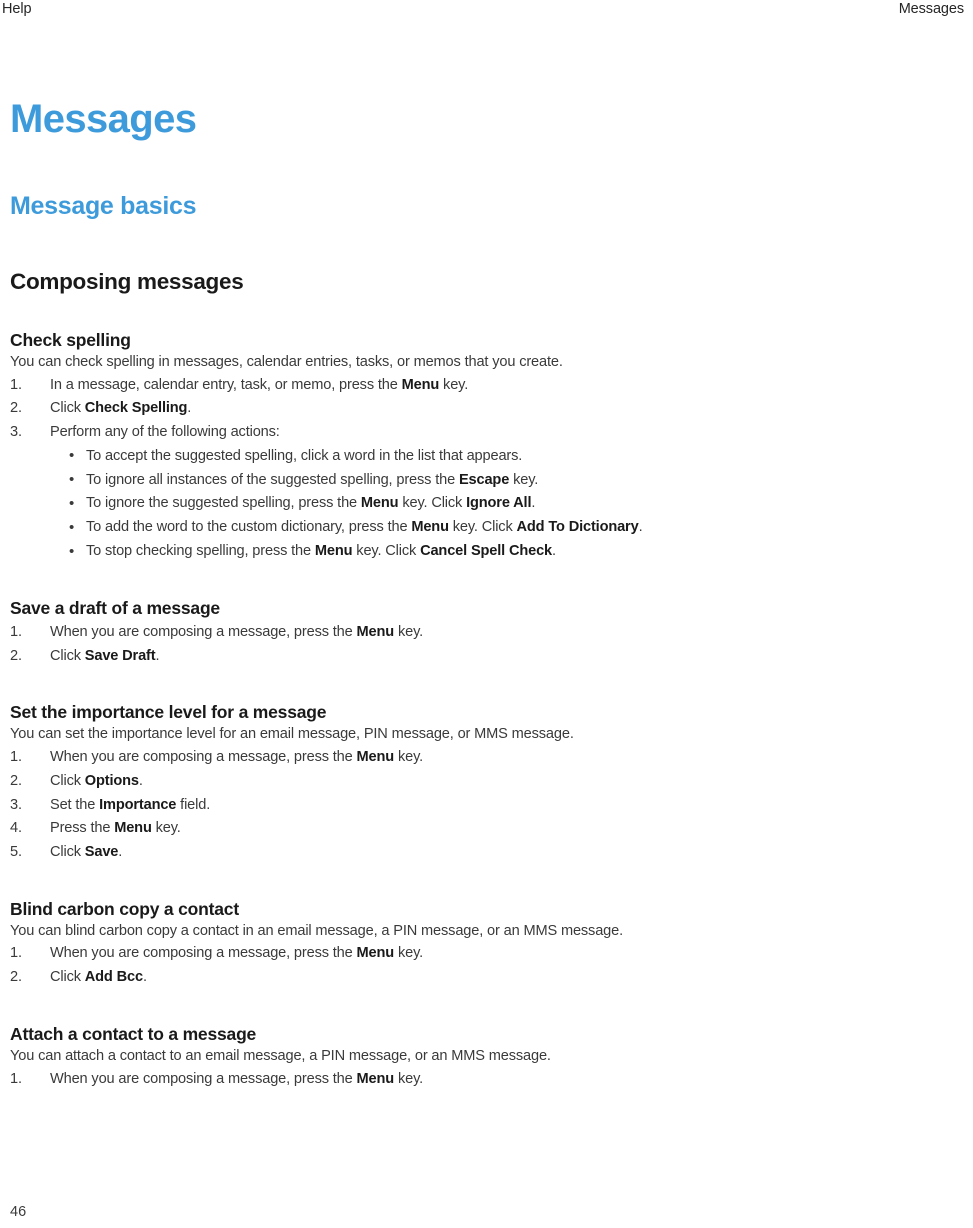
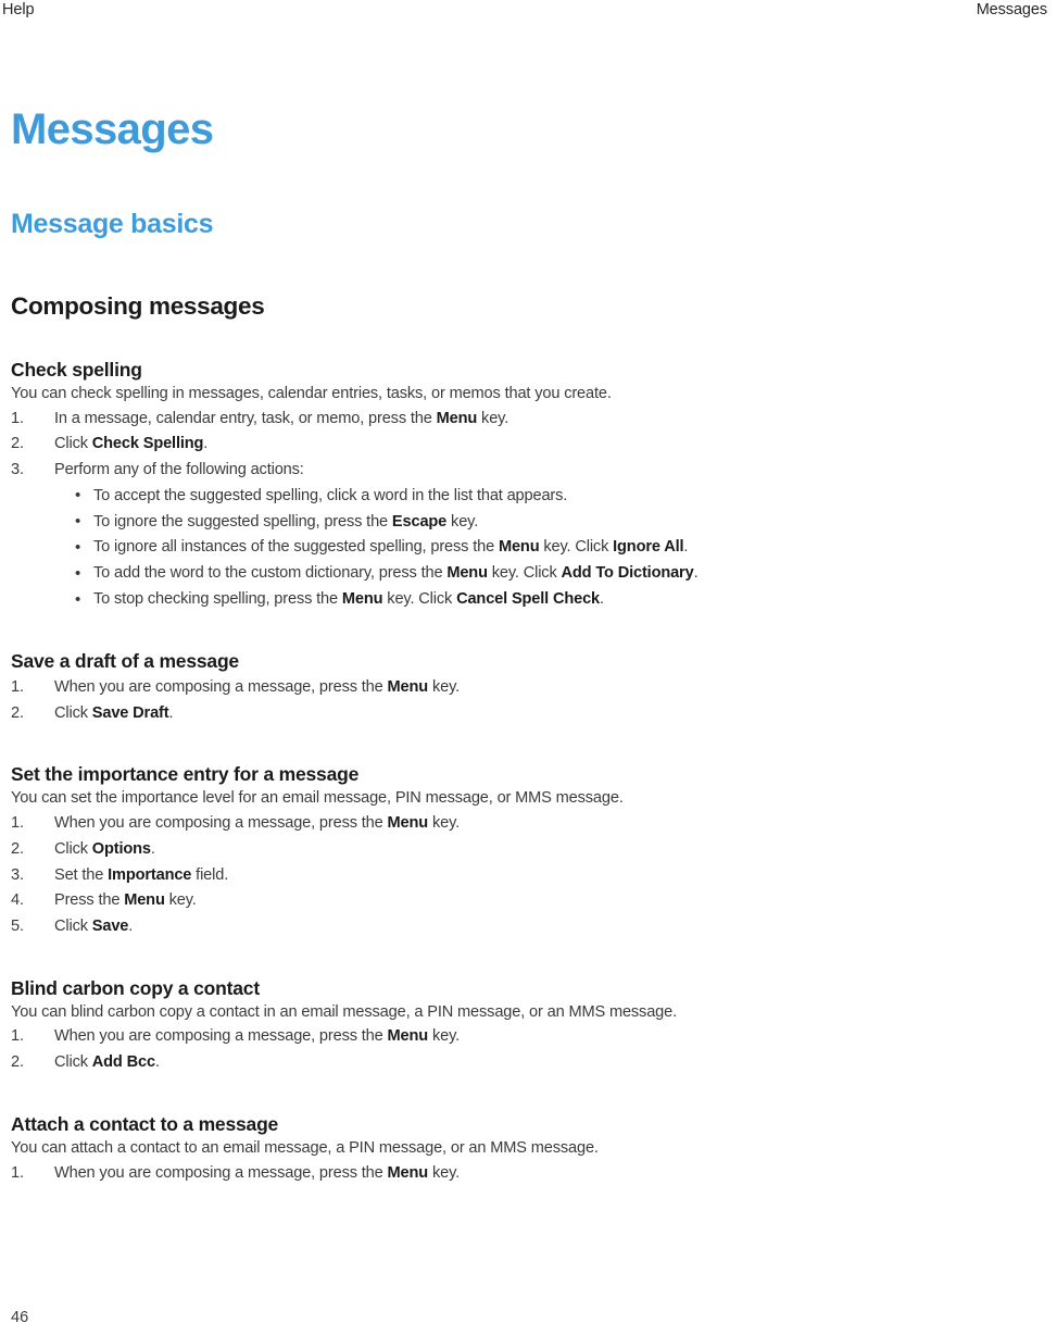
  Help
  Messages
  Messages
  Message basics
  Composing messages
  Check spelling
  You can check spelling in messages, calendar entries, tasks, or memos that you create.
  1.
  In a message, calendar entry, task, or memo, press the Menu key.
  2.
  Click Check Spelling.
  3.
  Perform any of the following actions:
  •
  To accept the suggested spelling, click a word in the list that appears.
  •
- To ignore all instances of the suggested spelling, press the Escape key.
+ To ignore the suggested spelling, press the Escape key.
  •
- To ignore the suggested spelling, press the Menu key. Click Ignore All.
+ To ignore all instances of the suggested spelling, press the Menu key. Click Ignore All.
  •
  To add the word to the custom dictionary, press the Menu key. Click Add To Dictionary.
  •
  To stop checking spelling, press the Menu key. Click Cancel Spell Check.
  Save a draft of a message
  1.
  When you are composing a message, press the Menu key.
  2.
  Click Save Draft.
- Set the importance level for a message
+ Set the importance entry for a message
  You can set the importance level for an email message, PIN message, or MMS message.
  1.
  When you are composing a message, press the Menu key.
  2.
  Click Options.
  3.
  Set the Importance field.
  4.
  Press the Menu key.
  5.
  Click Save.
  Blind carbon copy a contact
  You can blind carbon copy a contact in an email message, a PIN message, or an MMS message.
  1.
  When you are composing a message, press the Menu key.
  2.
  Click Add Bcc.
  Attach a contact to a message
  You can attach a contact to an email message, a PIN message, or an MMS message.
  1.
  When you are composing a message, press the Menu key.
  46
